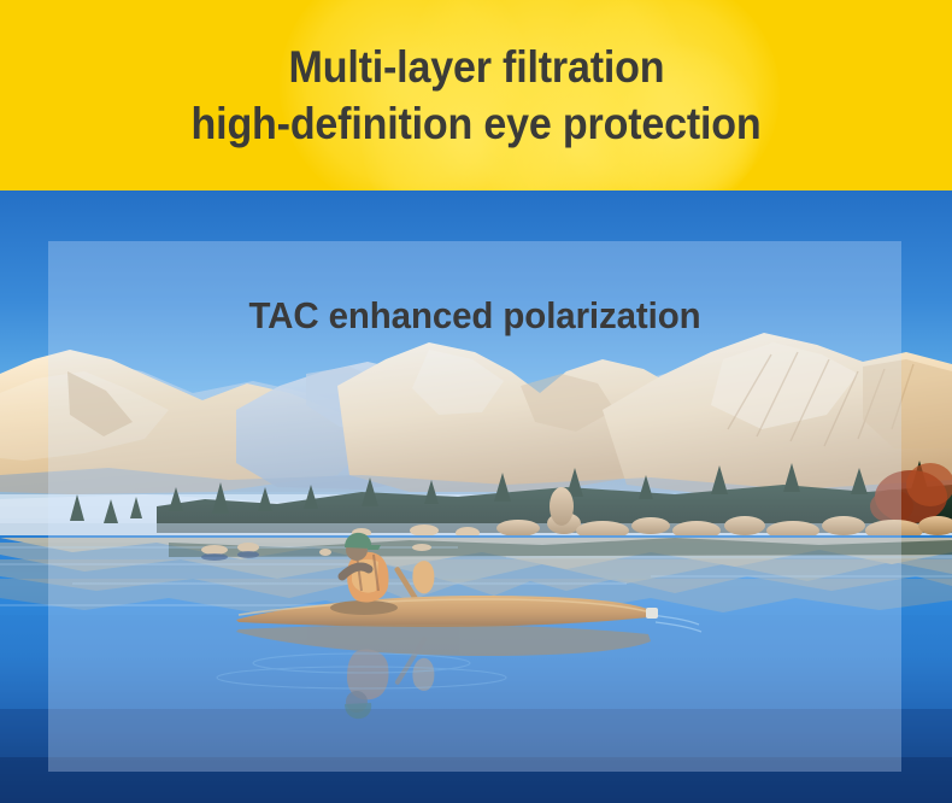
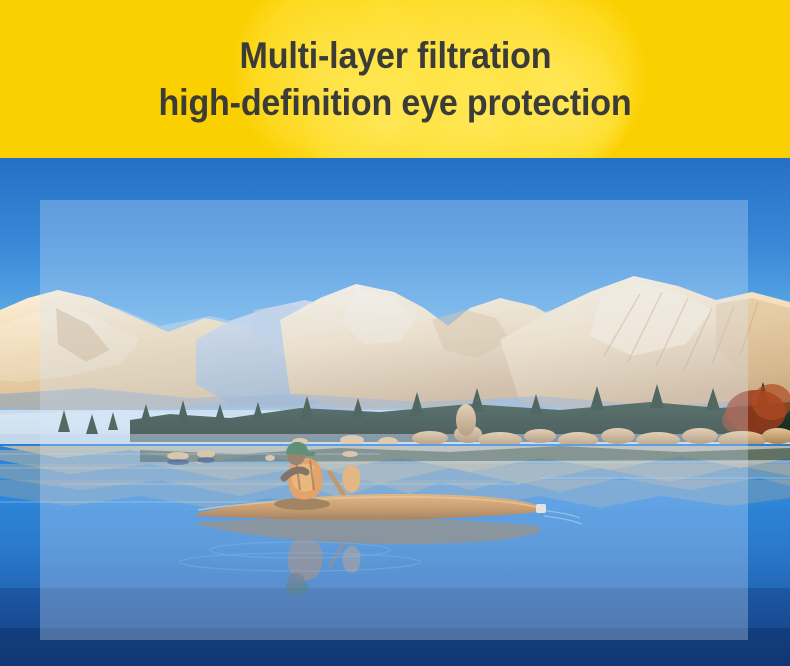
  Multi-layer filtration
  high-definition eye protection
- TAC enhanced polarization
